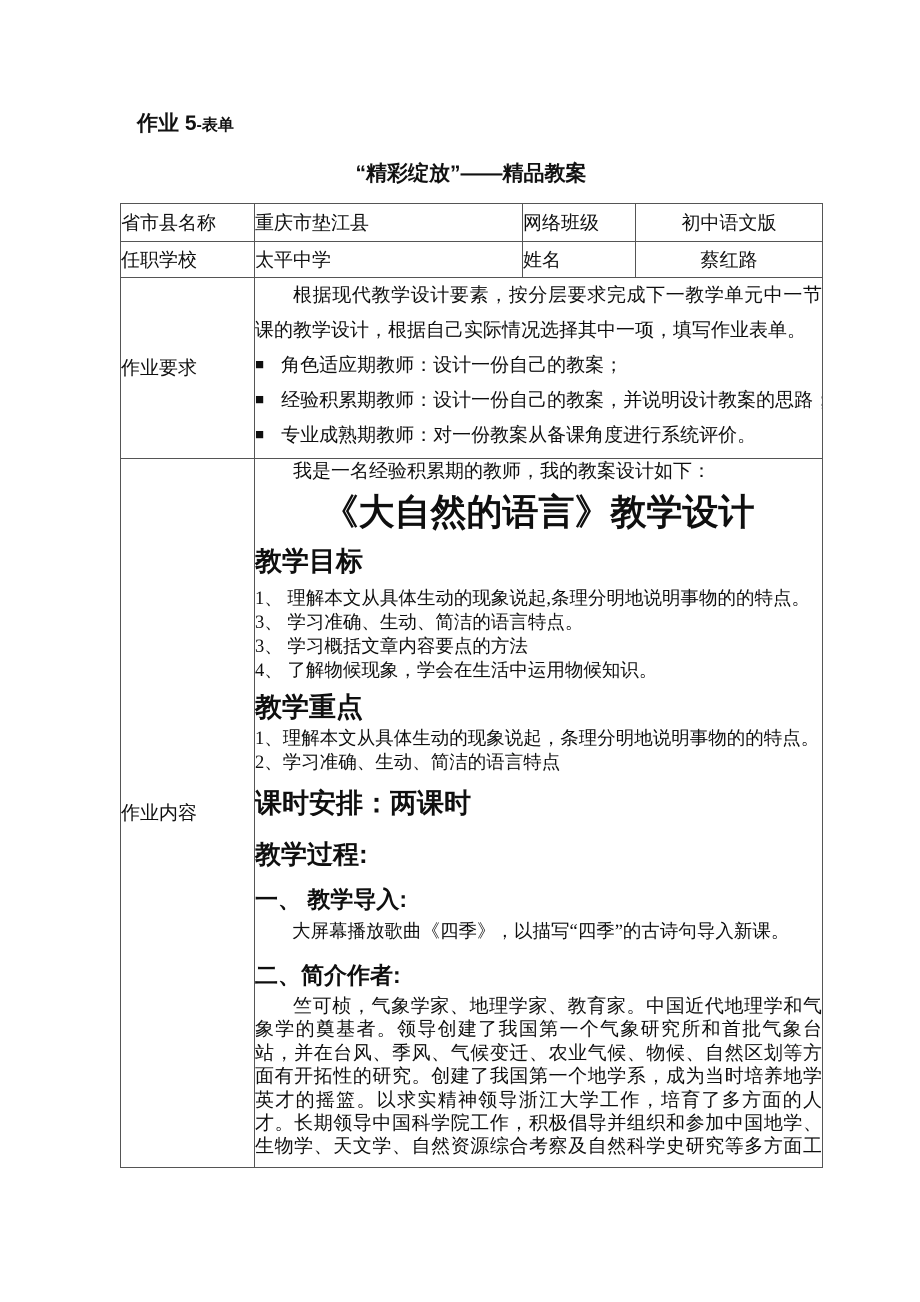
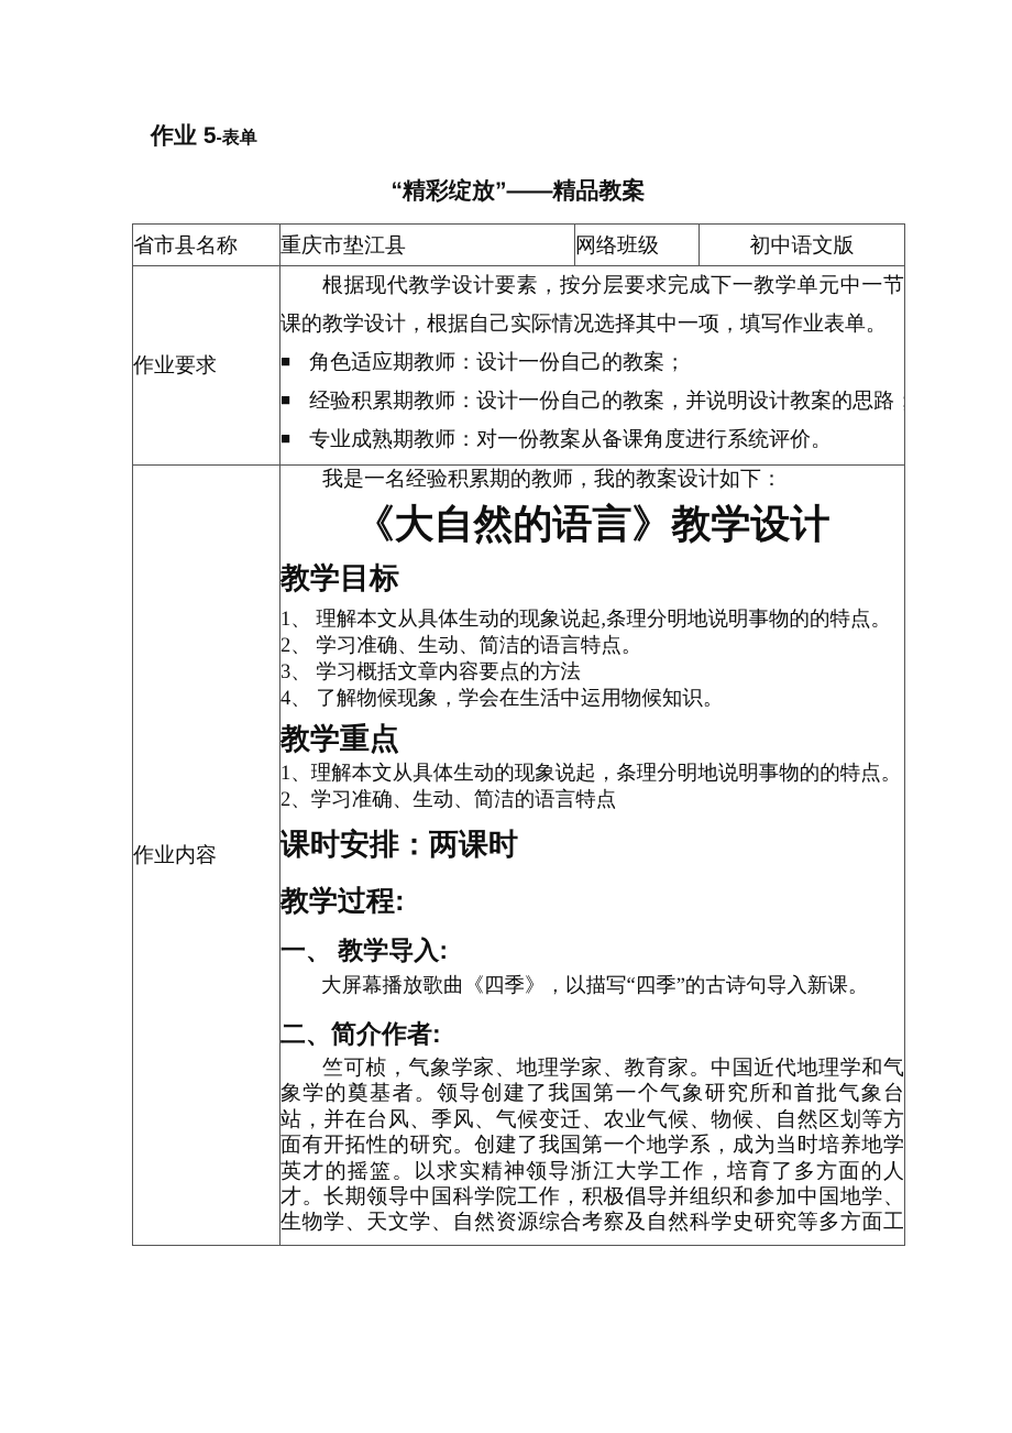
  作业 5-表单
  “精彩绽放”——精品教案
  省市县名称	重庆市垫江县	网络班级	初中语文版
- 任职学校	太平中学	姓名	蔡红路
  作业要求	根据现代教学设计要素，按分层要求完成下一教学单元中一节课的教学设计，根据自己实际情况选择其中一项，填写作业表单。 ■ 角色适应期教师：设计一份自己的教案； ■ 经验积累期教师：设计一份自己的教案，并说明设计教案的思路 ■ 专业成熟期教师：对一份教案从备课角度进行系统评价。
- 作业内容	我是一名经验积累期的教师，我的教案设计如下： 《大自然的语言》教学设计 教学目标 1、 理解本文从具体生动的现象说起,条理分明地说明事物的的特点。 3、 学习准确、生动、简洁的语言特点。 3、 学习概括文章内容要点的方法 4、 了解物候现象，学会在生活中运用物候知识。 教学重点 1、理解本文从具体生动的现象说起，条理分明地说明事物的的特点。 2、学习准确、生动、简洁的语言特点 课时安排：两课时 教学过程: 一、 教学导入: 大屏幕播放歌曲《四季》，以描写“四季”的古诗句导入新课。 二、简介作者: 竺可桢，气象学家、地理学家、教育家。中国近代地理学和气象学的奠基者。领导创建了我国第一个气象研究所和首批气象台站，并在台风、季风、气候变迁、农业气候、物候、自然区划等方面有开拓性的研究。创建了我国第一个地学系，成为当时培养地学英才的摇篮。以求实精神领导浙江大学工作，培育了多方面的人才。长期领导中国科学院工作，积极倡导并组织和参加中国地学、生物学、天文学、自然资源综合考察及自然科学史研究等多方面工
+ 作业内容	我是一名经验积累期的教师，我的教案设计如下： 《大自然的语言》教学设计 教学目标 1、 理解本文从具体生动的现象说起,条理分明地说明事物的的特点。 2、 学习准确、生动、简洁的语言特点。 3、 学习概括文章内容要点的方法 4、 了解物候现象，学会在生活中运用物候知识。 教学重点 1、理解本文从具体生动的现象说起，条理分明地说明事物的的特点。 2、学习准确、生动、简洁的语言特点 课时安排：两课时 教学过程: 一、 教学导入: 大屏幕播放歌曲《四季》，以描写“四季”的古诗句导入新课。 二、简介作者: 竺可桢，气象学家、地理学家、教育家。中国近代地理学和气象学的奠基者。领导创建了我国第一个气象研究所和首批气象台站，并在台风、季风、气候变迁、农业气候、物候、自然区划等方面有开拓性的研究。创建了我国第一个地学系，成为当时培养地学英才的摇篮。以求实精神领导浙江大学工作，培育了多方面的人才。长期领导中国科学院工作，积极倡导并组织和参加中国地学、生物学、天文学、自然资源综合考察及自然科学史研究等多方面工
